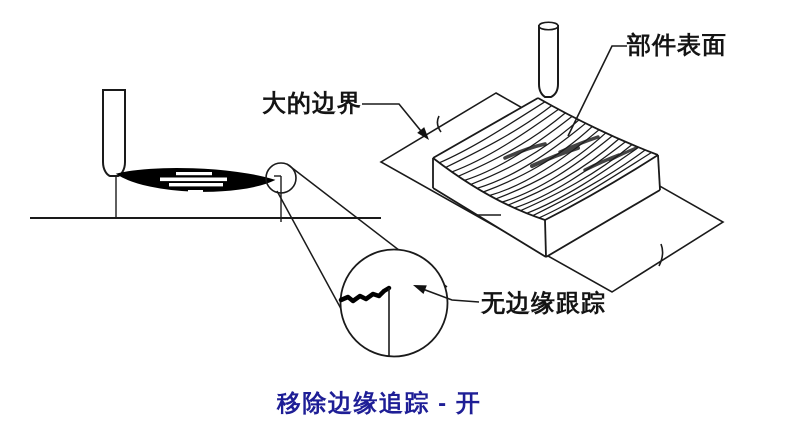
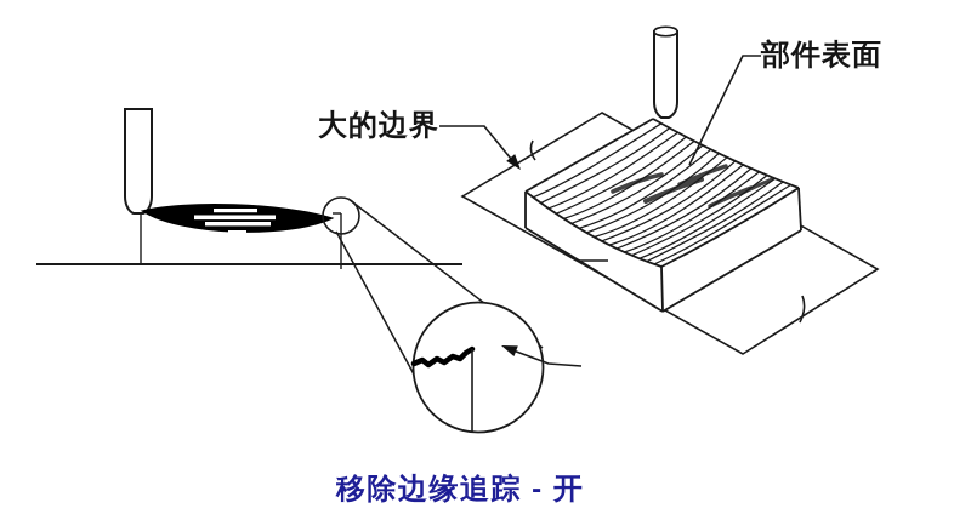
  大的边界
  部件表面
- 无边缘跟踪
  移除边缘追踪 - 开
